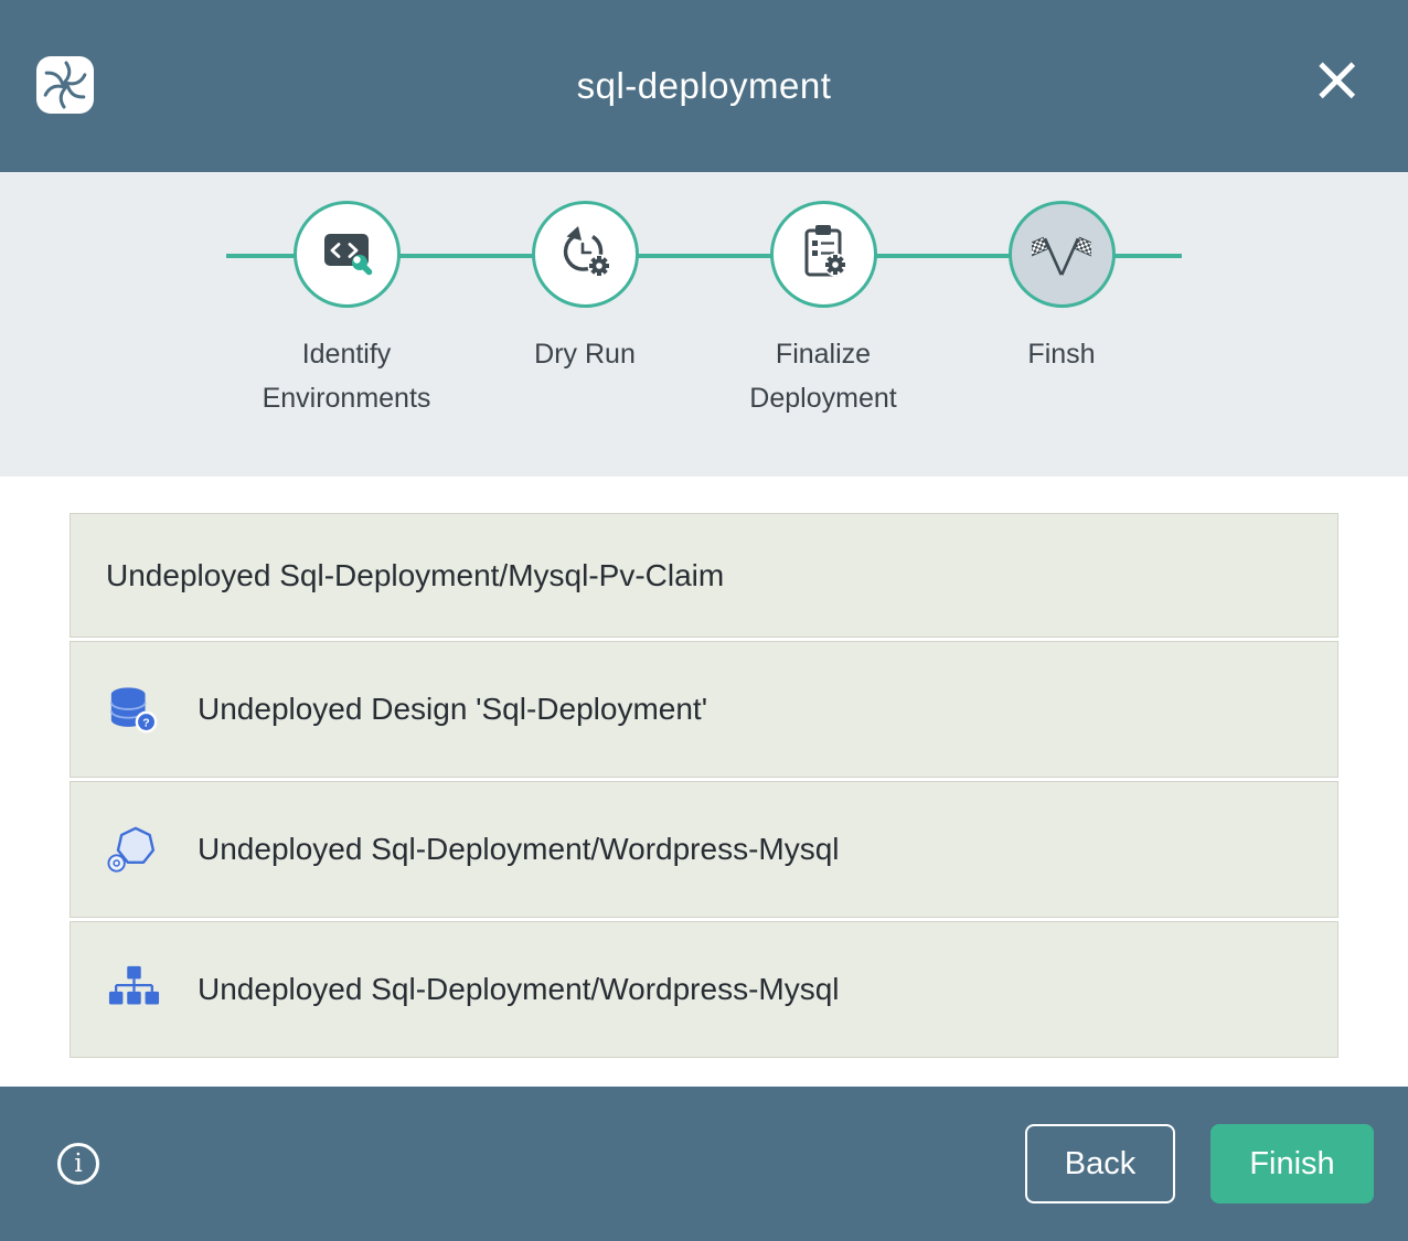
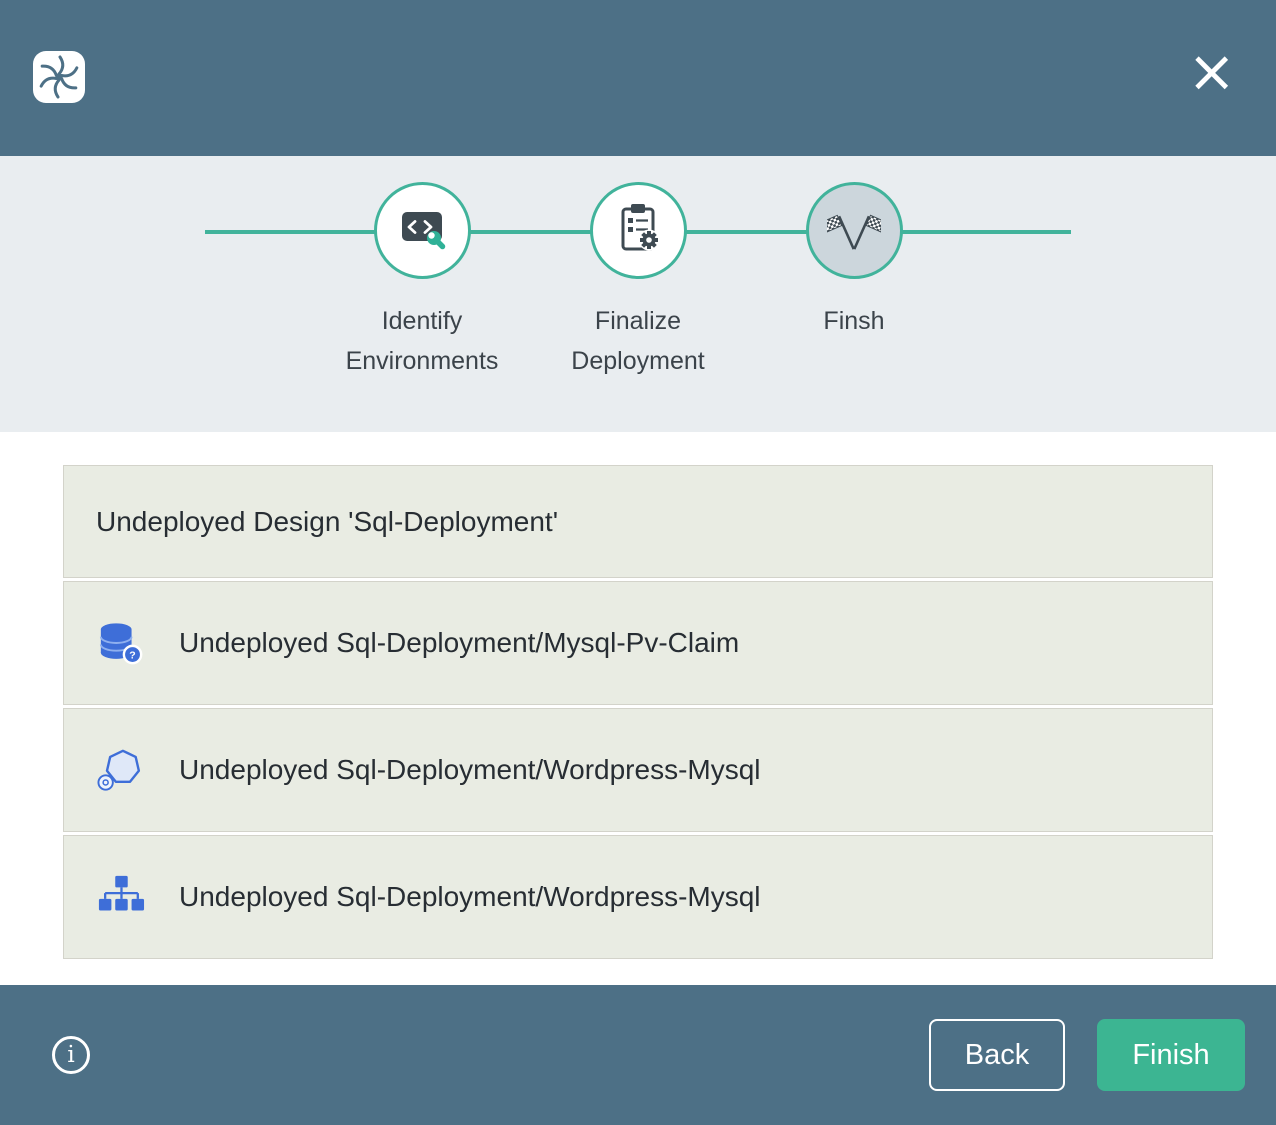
- sql-deployment
  ×
  Identify Environments
- Dry Run
  Finalize Deployment
  Finsh
- Undeployed Sql-Deployment/Mysql-Pv-Claim
+ Undeployed Design 'Sql-Deployment'
  ?
- Undeployed Design 'Sql-Deployment'
+ Undeployed Sql-Deployment/Mysql-Pv-Claim
  Undeployed Sql-Deployment/Wordpress-Mysql
  Undeployed Sql-Deployment/Wordpress-Mysql
  i
  Back
  Finish
